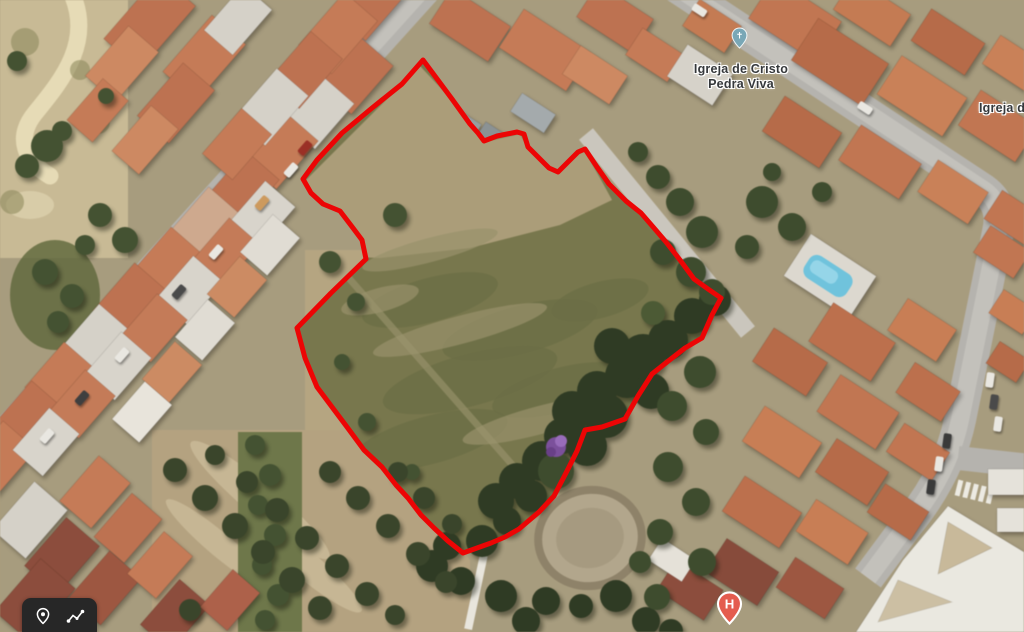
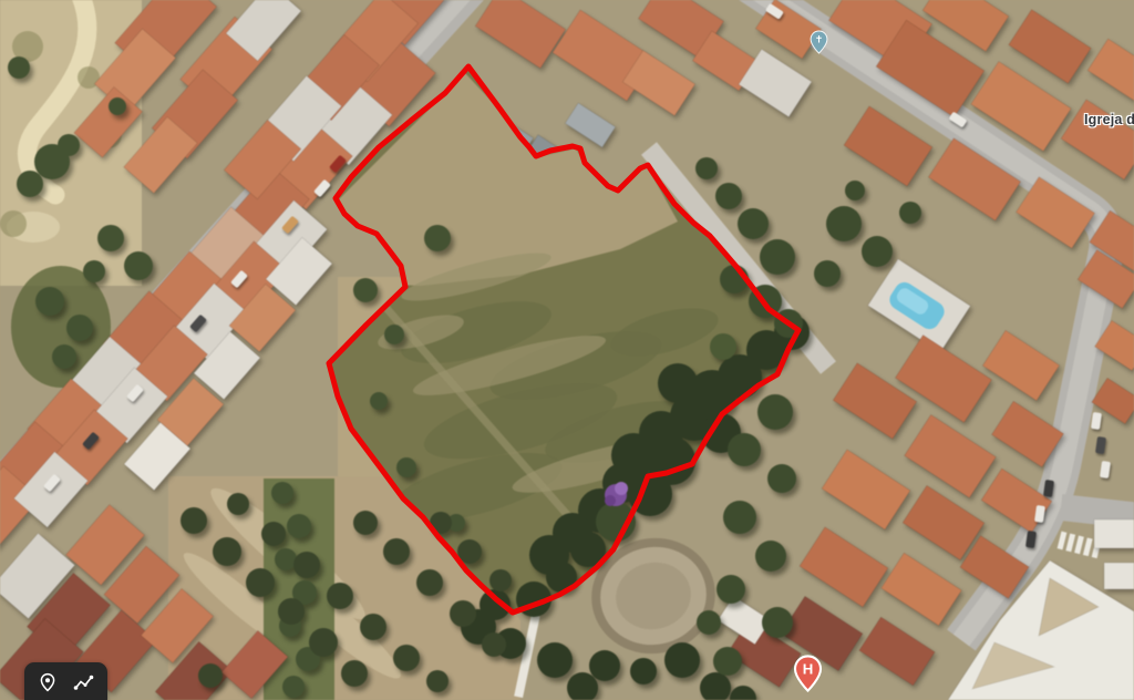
  ✝
- Igreja de Cristo
- Pedra Viva
  Igreja d
  H
